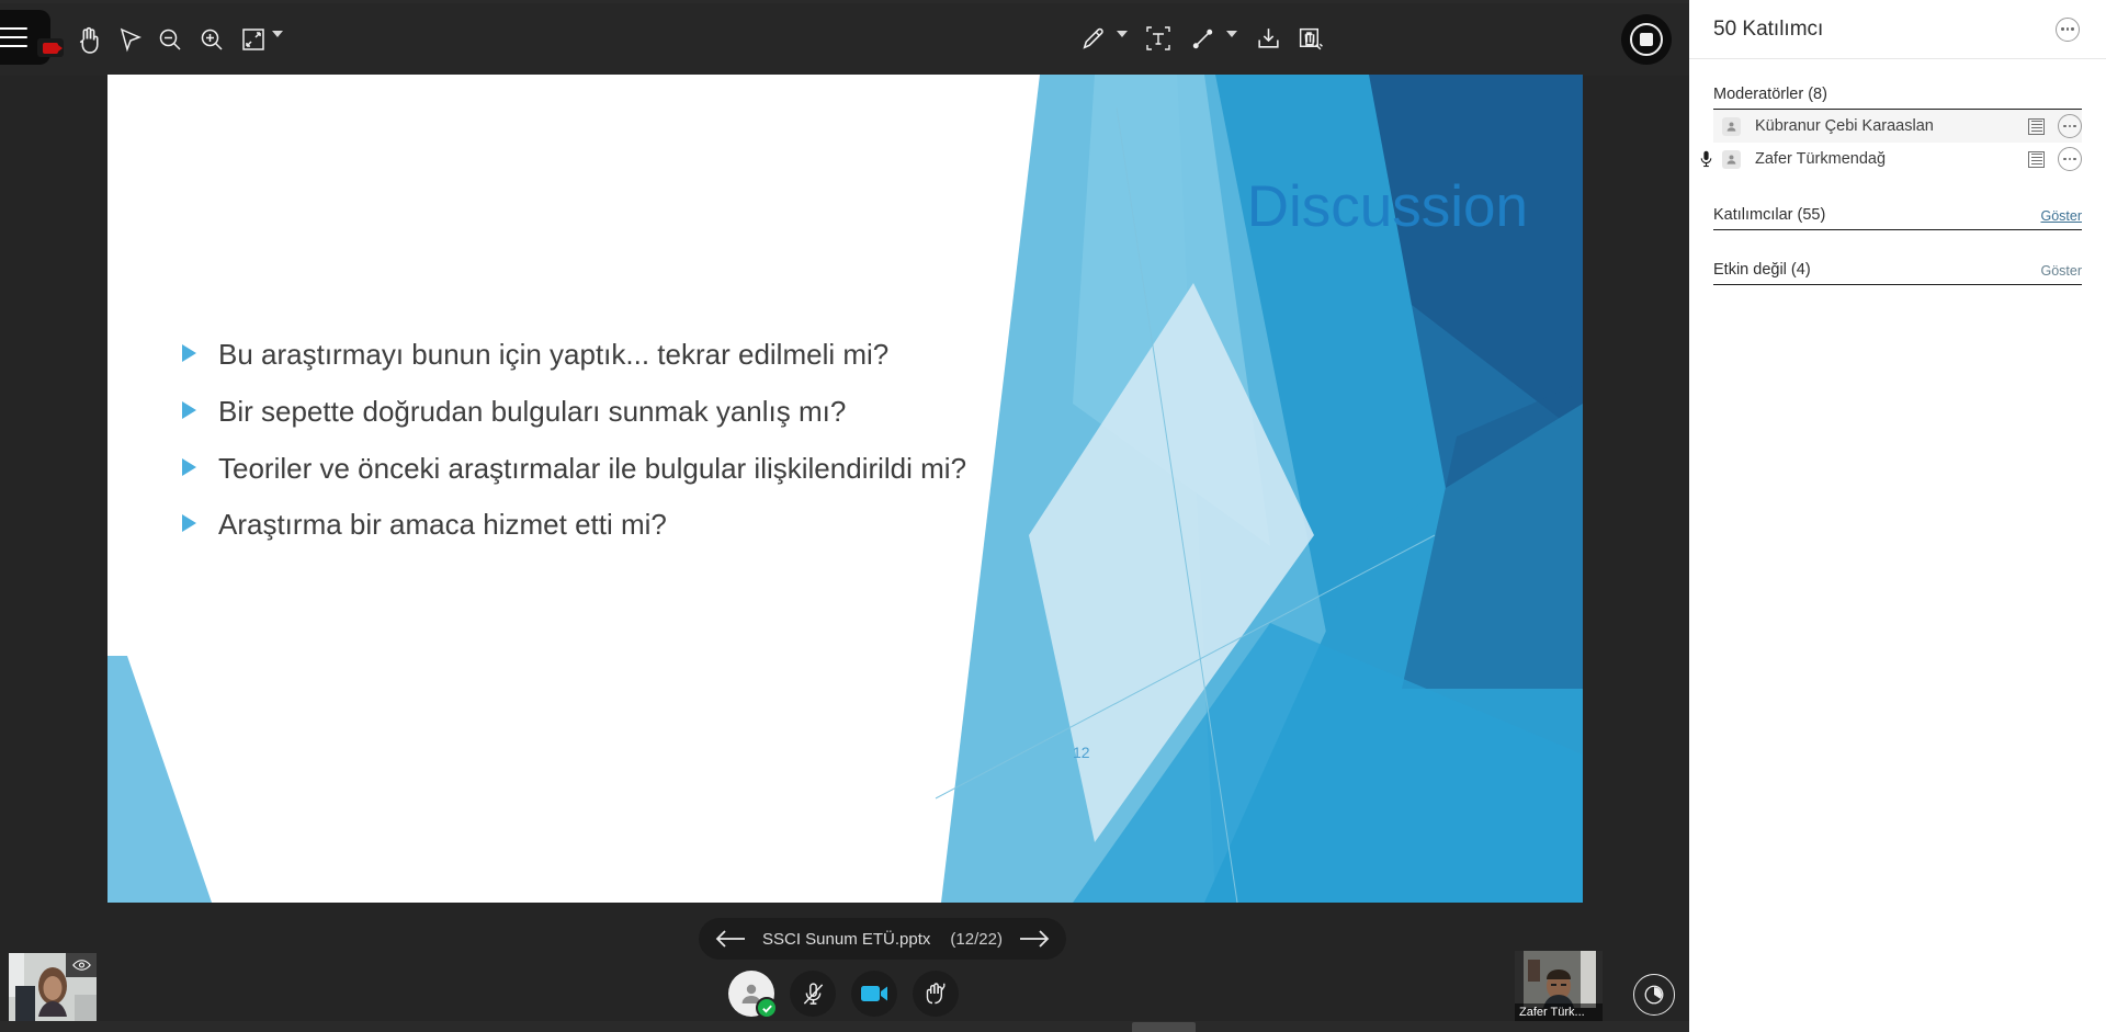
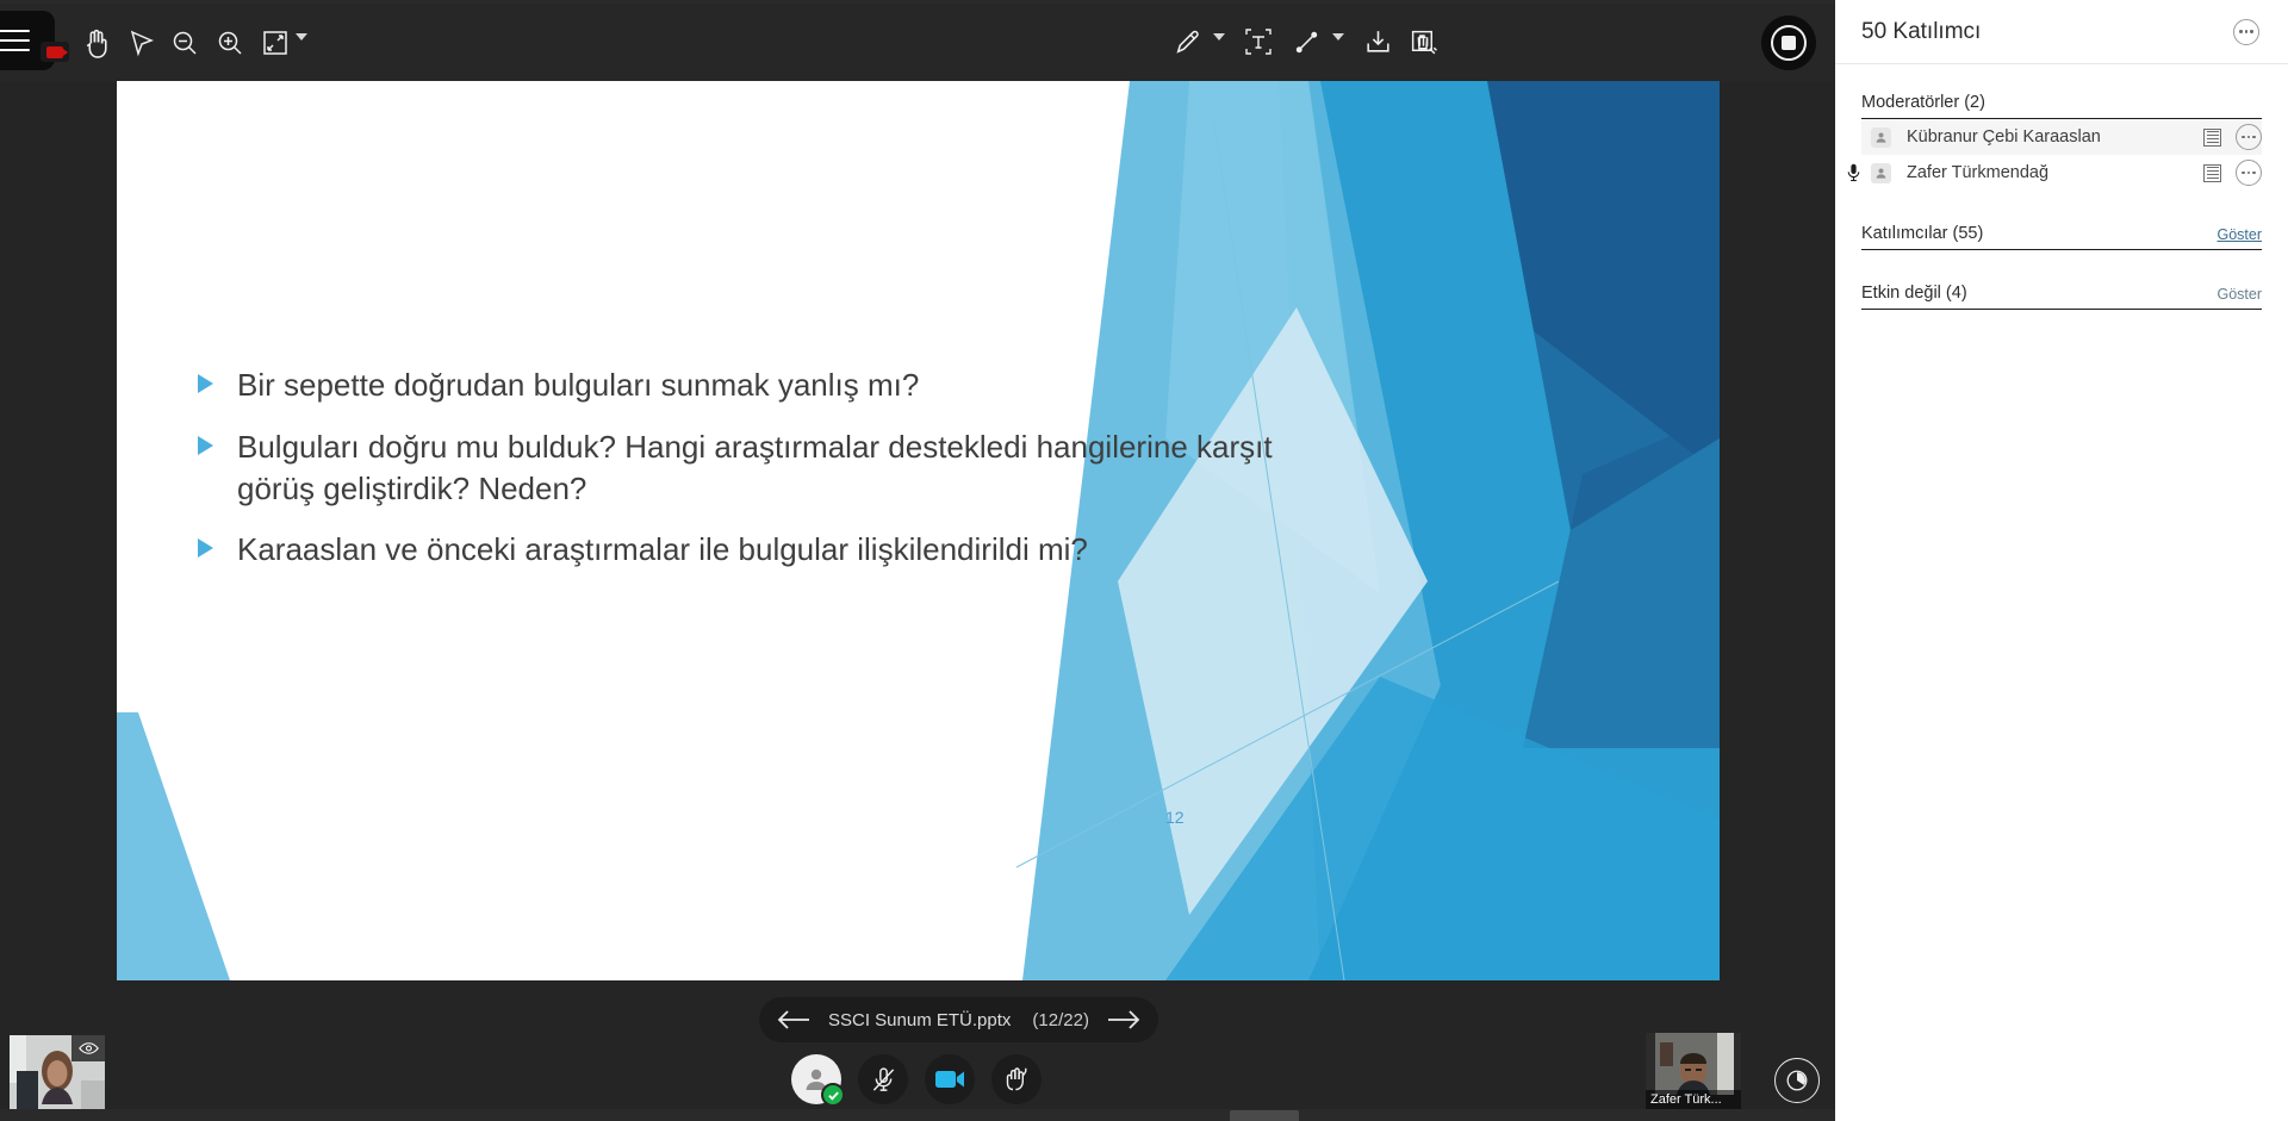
- Discussion
- Bu araştırmayı bunun için yaptık... tekrar edilmeli mi?
  Bir sepette doğrudan bulguları sunmak yanlış mı?
+ Bulguları doğru mu bulduk? Hangi araştırmalar destekledi hangilerine karşıt görüş geliştirdik? Neden?
- Teoriler ve önceki araştırmalar ile bulgular ilişkilendirildi mi?
+ Karaaslan ve önceki araştırmalar ile bulgular ilişkilendirildi mi?
- Araştırma bir amaca hizmet etti mi?
  12
  SSCI Sunum ETÜ.pptx
  (12/22)
  Zafer Türk...
  50 Katılımcı
- Moderatörler (8)
+ Moderatörler (2)
  Kübranur Çebi Karaaslan
  Zafer Türkmendağ
  Katılımcılar (55)
  Göster
  Etkin değil (4)
  Göster
